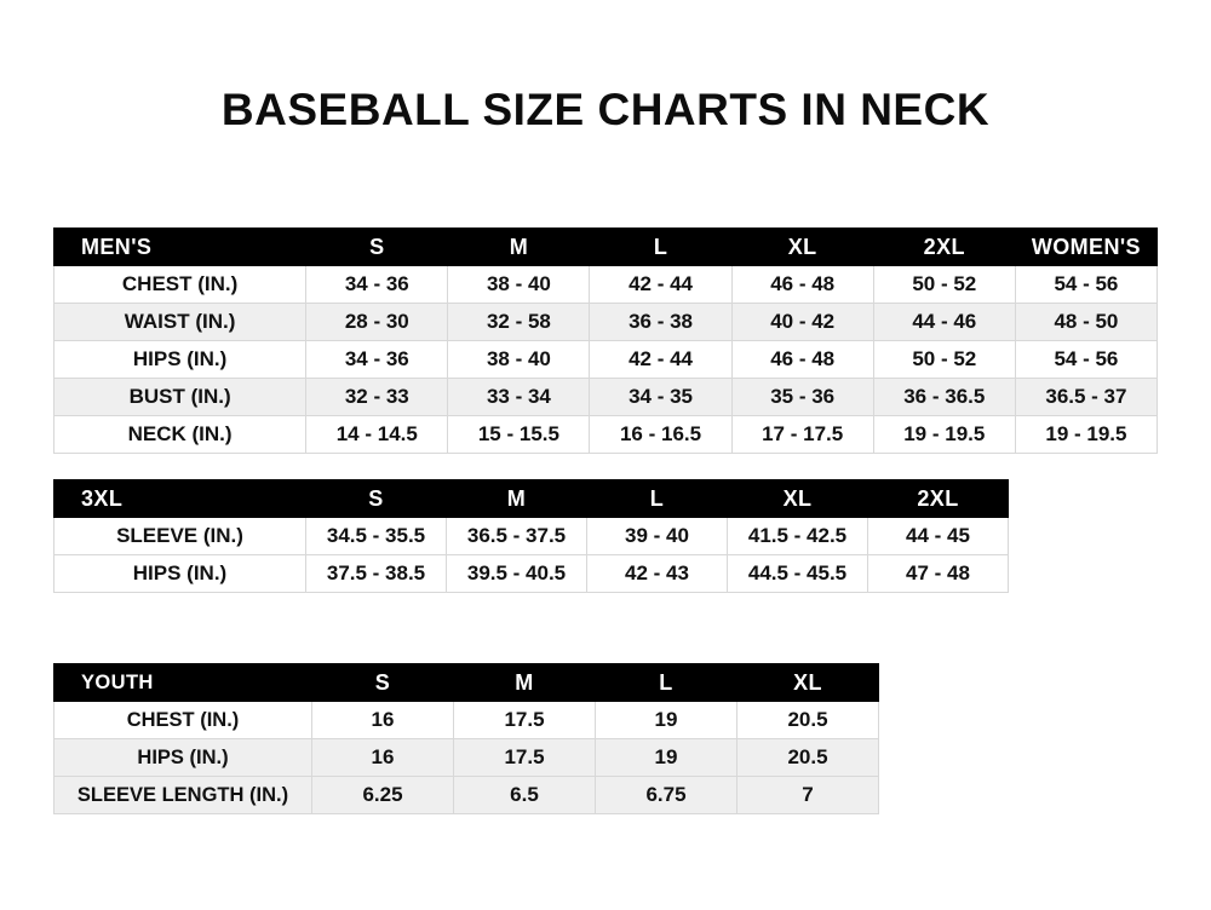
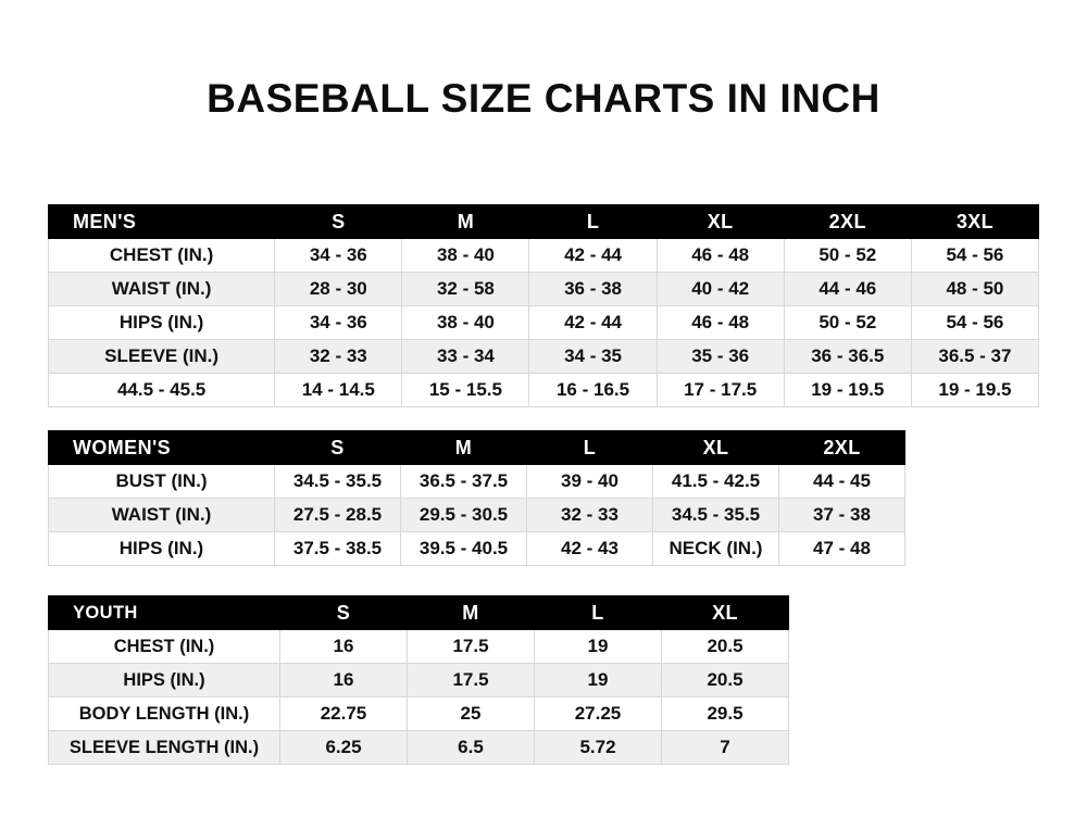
- BASEBALL SIZE CHARTS IN NECK
+ BASEBALL SIZE CHARTS IN INCH
- MEN'S	S	M	L	XL	2XL	WOMEN'S
+ MEN'S	S	M	L	XL	2XL	3XL
  CHEST (IN.)	34 - 36	38 - 40	42 - 44	46 - 48	50 - 52	54 - 56
  WAIST (IN.)	28 - 30	32 - 58	36 - 38	40 - 42	44 - 46	48 - 50
  HIPS (IN.)	34 - 36	38 - 40	42 - 44	46 - 48	50 - 52	54 - 56
- BUST (IN.)	32 - 33	33 - 34	34 - 35	35 - 36	36 - 36.5	36.5 - 37
+ SLEEVE (IN.)	32 - 33	33 - 34	34 - 35	35 - 36	36 - 36.5	36.5 - 37
- NECK (IN.)	14 - 14.5	15 - 15.5	16 - 16.5	17 - 17.5	19 - 19.5	19 - 19.5
+ 44.5 - 45.5	14 - 14.5	15 - 15.5	16 - 16.5	17 - 17.5	19 - 19.5	19 - 19.5
- 3XL	S	M	L	XL	2XL
+ WOMEN'S	S	M	L	XL	2XL
- SLEEVE (IN.)	34.5 - 35.5	36.5 - 37.5	39 - 40	41.5 - 42.5	44 - 45
+ BUST (IN.)	34.5 - 35.5	36.5 - 37.5	39 - 40	41.5 - 42.5	44 - 45
+ WAIST (IN.)	27.5 - 28.5	29.5 - 30.5	32 - 33	34.5 - 35.5	37 - 38
- HIPS (IN.)	37.5 - 38.5	39.5 - 40.5	42 - 43	44.5 - 45.5	47 - 48
+ HIPS (IN.)	37.5 - 38.5	39.5 - 40.5	42 - 43	NECK (IN.)	47 - 48
  YOUTH	S	M	L	XL
  CHEST (IN.)	16	17.5	19	20.5
  HIPS (IN.)	16	17.5	19	20.5
+ BODY LENGTH (IN.)	22.75	25	27.25	29.5
- SLEEVE LENGTH (IN.)	6.25	6.5	6.75	7
+ SLEEVE LENGTH (IN.)	6.25	6.5	5.72	7
